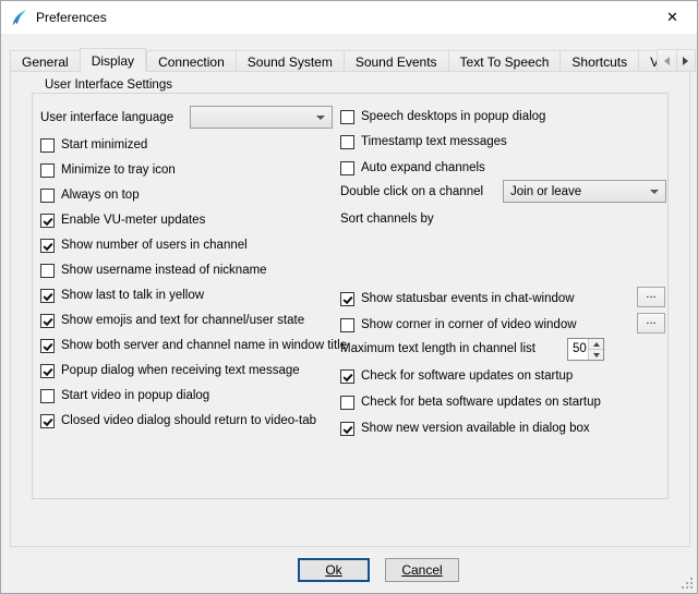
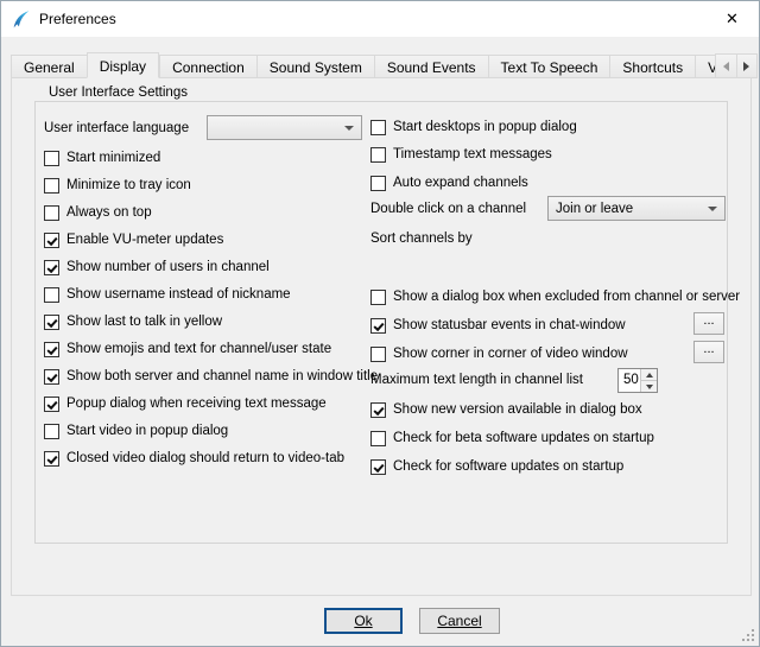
  Preferences
  ✕
  General
  Display
  Connection
  Sound System
  Sound Events
  Text To Speech
  Shortcuts
  User Interface Settings
  User interface language
  Start minimized
  Minimize to tray icon
  Always on top
  Enable VU-meter updates
  Show number of users in channel
  Show username instead of nickname
  Show last to talk in yellow
  Show emojis and text for channel/user state
  Show both server and channel name in window title
  Popup dialog when receiving text message
  Start video in popup dialog
  Closed video dialog should return to video-tab
- Speech desktops in popup dialog
+ Start desktops in popup dialog
  Timestamp text messages
  Auto expand channels
  Double click on a channel
  Join or leave
  Sort channels by
+ Show a dialog box when excluded from channel or server
  Show statusbar events in chat-window
  ...
  Show corner in corner of video window
  ...
  Maximum text length in channel list
  50
- Check for software updates on startup
+ Show new version available in dialog box
  Check for beta software updates on startup
- Show new version available in dialog box
+ Check for software updates on startup
  Ok
  Cancel
